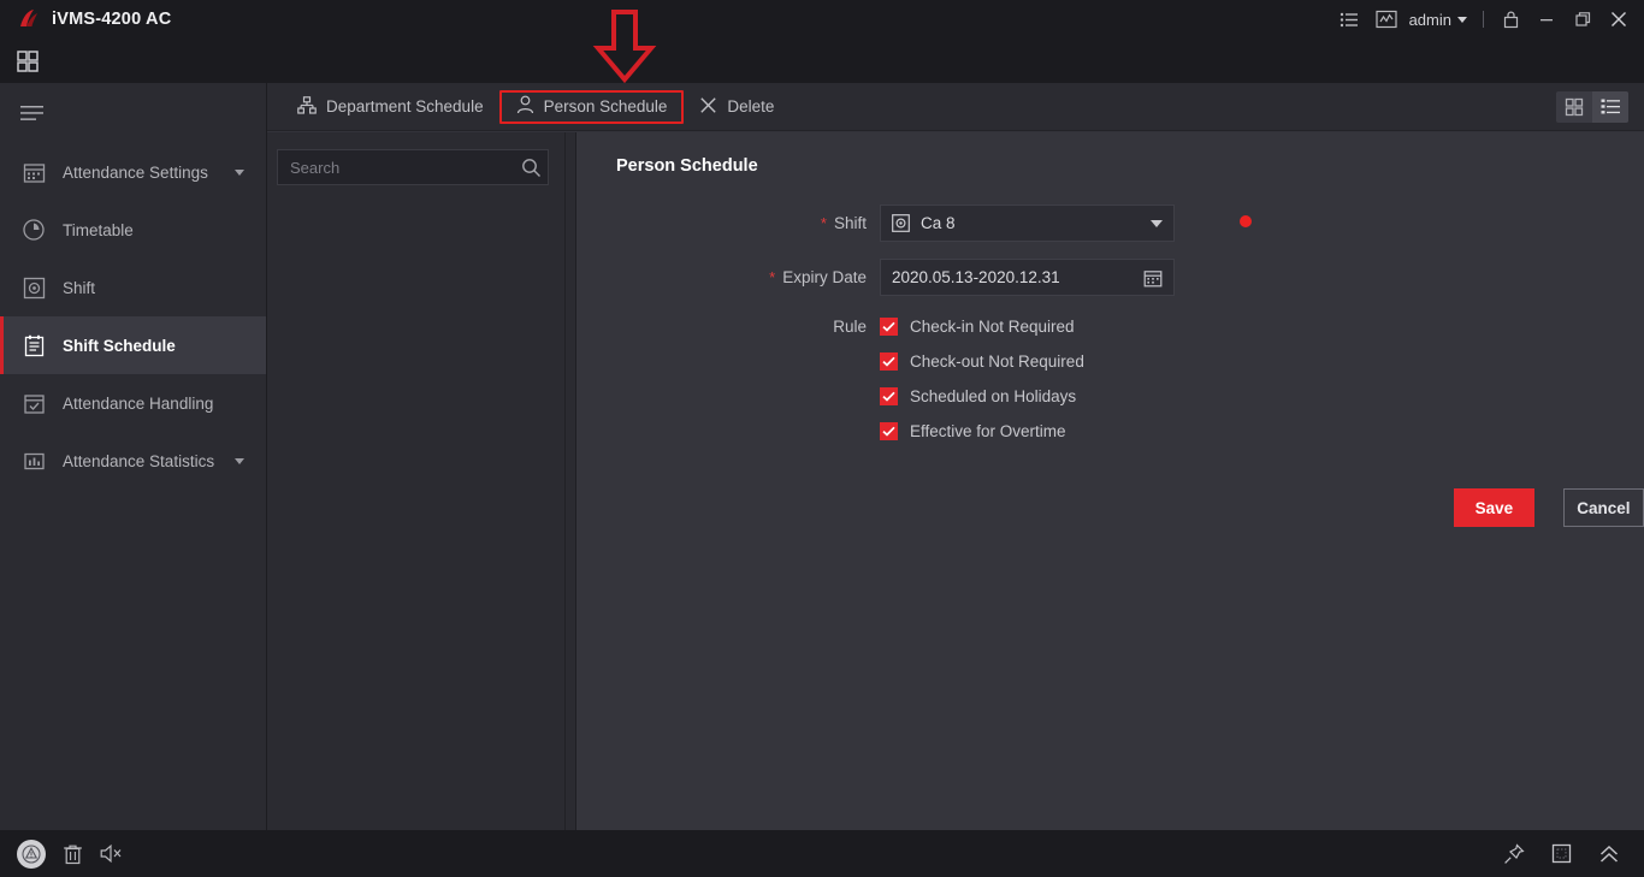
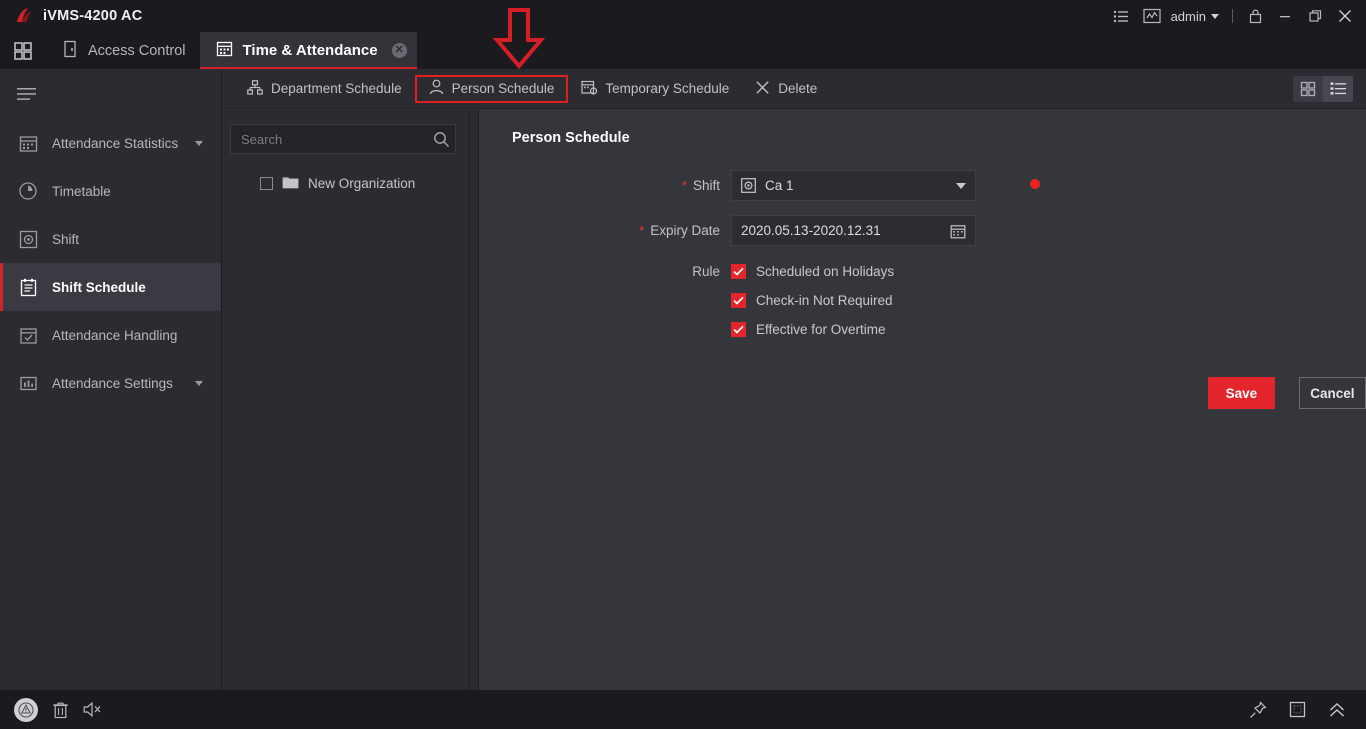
  iVMS-4200 AC
  admin
+ Access Control
+ Time & Attendance
+ ✕
- Attendance Settings
+ Attendance Statistics
  Timetable
  Shift
  Shift Schedule
  Attendance Handling
- Attendance Statistics
+ Attendance Settings
  Department Schedule
  Person Schedule
+ Temporary Schedule
  Delete
  Search
+ New Organization
  Person Schedule
  *
  Shift
- Ca 8
+ Ca 1
  *
  Expiry Date
  2020.05.13-2020.12.31
  Rule
- Check-in Not Required
+ Scheduled on Holidays
- Check-out Not Required
- Scheduled on Holidays
+ Check-in Not Required
  Effective for Overtime
  Save
  Cancel
